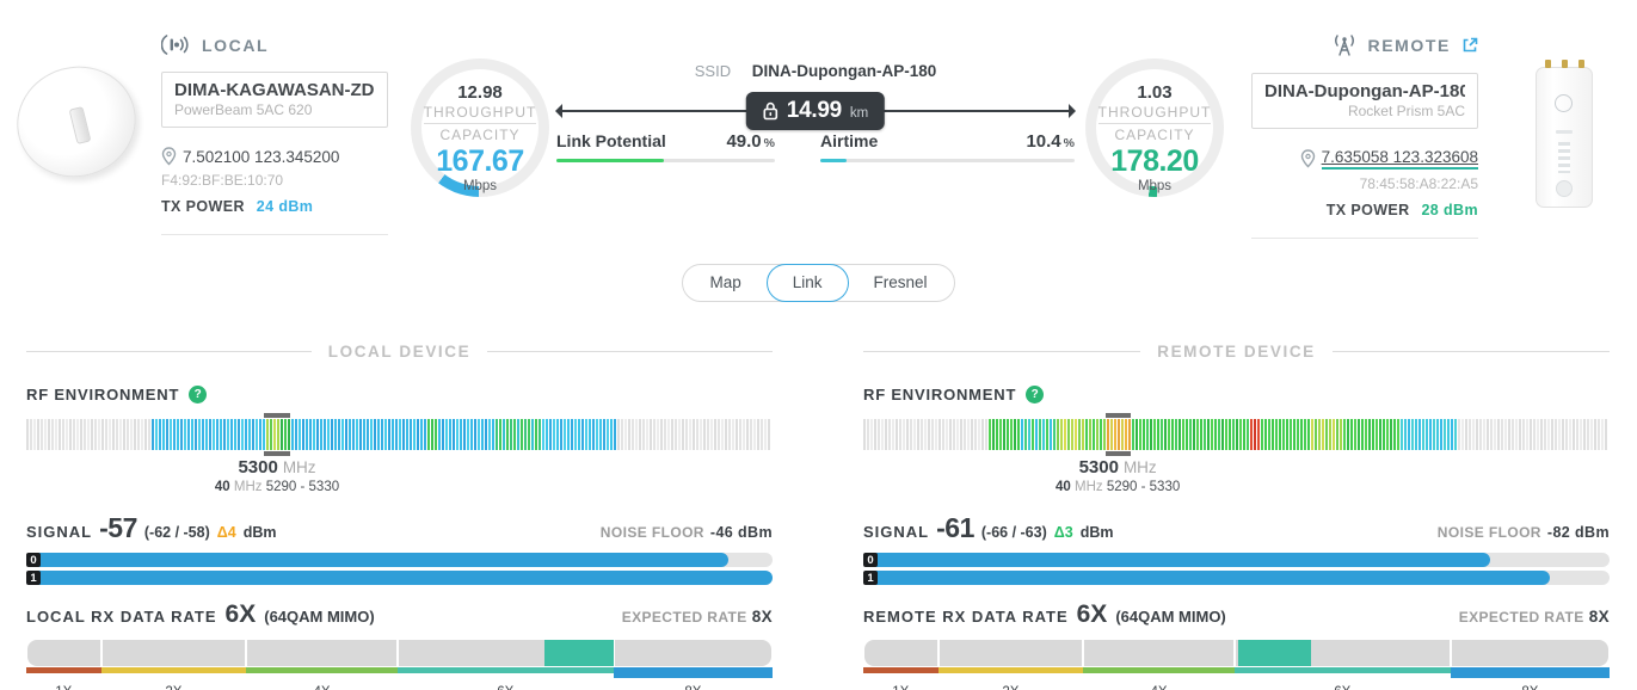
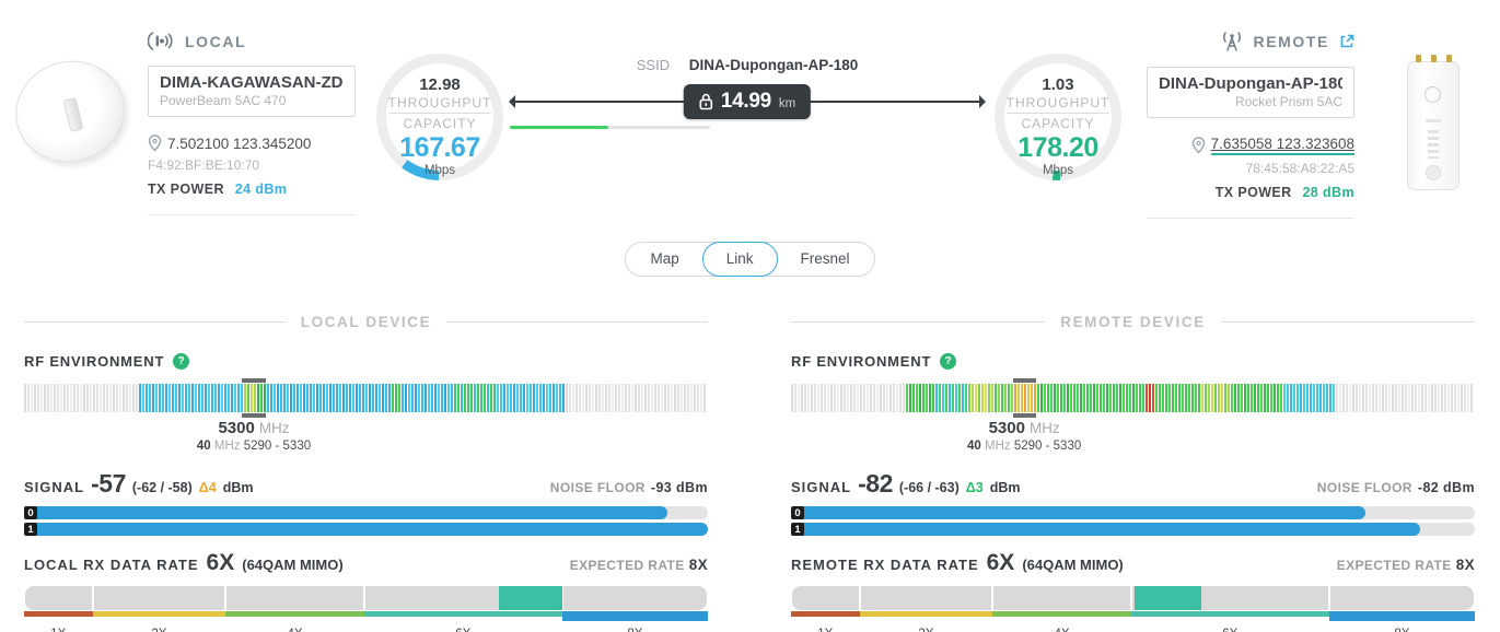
  LOCAL
  DIMA-KAGAWASAN-ZD
- PowerBeam 5AC 620
+ PowerBeam 5AC 470
  7.502100 123.345200
  F4:92:BF:BE:10:70
  TX POWER 24 dBm
  REMOTE
  DINA-Dupongan-AP-180
  Rocket Prism 5AC
  7.635058 123.323608
  78:45:58:A8:22:A5
  TX POWER 28 dBm
  12.98
  THROUGHPUT
  CAPACITY
  167.67
  Mbps
  1.03
  THROUGHPUT
  CAPACITY
  178.20
  Mbps
  SSID DINA-Dupongan-AP-180
  14.99
  km
- Link Potential
- 49.0 %
- Airtime
- 10.4 %
  Map
  Link
  Fresnel
  LOCAL DEVICE
  RF ENVIRONMENT
  ?
  5300 MHz
  40 MHz 5290 - 5330
  SIGNAL
  -57
  (-62 / -58)
  Δ4
  dBm
- NOISE FLOOR -46 dBm
+ NOISE FLOOR -93 dBm
  0
  1
  LOCAL RX DATA RATE
  6X
  (64QAM MIMO)
  EXPECTED RATE 8X
  REMOTE DEVICE
  RF ENVIRONMENT
  ?
  5300 MHz
  40 MHz 5290 - 5330
  SIGNAL
- -61
+ -82
  (-66 / -63)
  Δ3
  dBm
  NOISE FLOOR -82 dBm
  0
  1
  REMOTE RX DATA RATE
  6X
  (64QAM MIMO)
  EXPECTED RATE 8X
